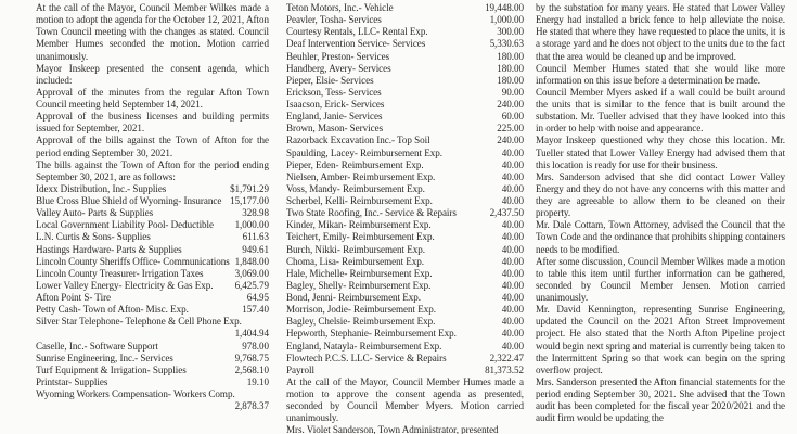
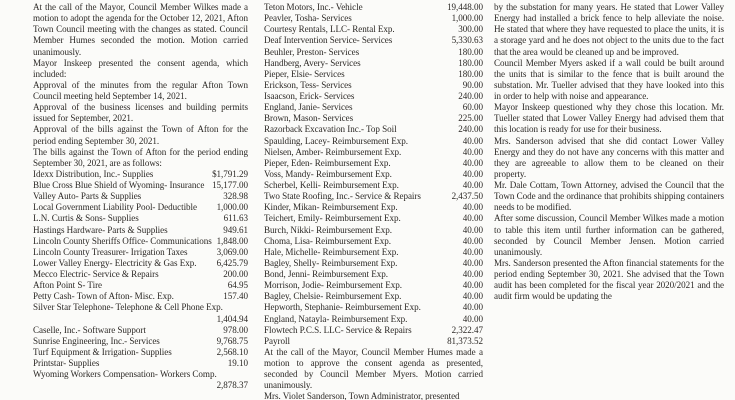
  At the call of the Mayor, Council Member Wilkes made a motion to adopt the agenda for the October 12, 2021, Afton Town Council meeting with the changes as stated. Council Member Humes seconded the motion. Motion carried unanimously.
  Mayor Inskeep presented the consent agenda, which included:
  Approval of the minutes from the regular Afton Town Council meeting held September 14, 2021.
  Approval of the business licenses and building permits issued for September, 2021.
  Approval of the bills against the Town of Afton for the period ending September 30, 2021.
  The bills against the Town of Afton for the period ending September 30, 2021, are as follows:
  Idexx Distribution, Inc.- Supplies
  $1,791.29
  Blue Cross Blue Shield of Wyoming- Insurance
  15,177.00
  Valley Auto- Parts & Supplies
  328.98
  Local Government Liability Pool- Deductible
  1,000.00
  L.N. Curtis & Sons- Supplies
  611.63
  Hastings Hardware- Parts & Supplies
  949.61
  Lincoln County Sheriffs Office- Communications
  1,848.00
  Lincoln County Treasurer- Irrigation Taxes
  3,069.00
  Lower Valley Energy- Electricity & Gas Exp.
  6,425.79
+ Mecco Electric- Service & Repairs
+ 200.00
  Afton Point S- Tire
  64.95
  Petty Cash- Town of Afton- Misc. Exp.
  157.40
  Silver Star Telephone- Telephone & Cell Phone Exp.
  1,404.94
  Caselle, Inc.- Software Support
  978.00
  Sunrise Engineering, Inc.- Services
  9,768.75
  Turf Equipment & Irrigation- Supplies
  2,568.10
  Printstar- Supplies
  19.10
  Wyoming Workers Compensation- Workers Comp.
  2,878.37
  Teton Motors, Inc.- Vehicle
  19,448.00
  Peavler, Tosha- Services
  1,000.00
  Courtesy Rentals, LLC- Rental Exp.
  300.00
  Deaf Intervention Service- Services
  5,330.63
  Beuhler, Preston- Services
  180.00
  Handberg, Avery- Services
  180.00
  Pieper, Elsie- Services
  180.00
  Erickson, Tess- Services
  90.00
  Isaacson, Erick- Services
  240.00
  England, Janie- Services
  60.00
  Brown, Mason- Services
  225.00
  Razorback Excavation Inc.- Top Soil
  240.00
  Spaulding, Lacey- Reimbursement Exp.
  40.00
- Pieper, Eden- Reimbursement Exp.
+ Nielsen, Amber- Reimbursement Exp.
  40.00
- Nielsen, Amber- Reimbursement Exp.
+ Pieper, Eden- Reimbursement Exp.
  40.00
  Voss, Mandy- Reimbursement Exp.
  40.00
  Scherbel, Kelli- Reimbursement Exp.
  40.00
  Two State Roofing, Inc.- Service & Repairs
  2,437.50
  Kinder, Mikan- Reimbursement Exp.
  40.00
  Teichert, Emily- Reimbursement Exp.
  40.00
  Burch, Nikki- Reimbursement Exp.
  40.00
  Choma, Lisa- Reimbursement Exp.
  40.00
  Hale, Michelle- Reimbursement Exp.
  40.00
  Bagley, Shelly- Reimbursement Exp.
  40.00
  Bond, Jenni- Reimbursement Exp.
  40.00
  Morrison, Jodie- Reimbursement Exp.
  40.00
  Bagley, Chelsie- Reimbursement Exp.
  40.00
  Hepworth, Stephanie- Reimbursement Exp.
  40.00
  England, Natayla- Reimbursement Exp.
  40.00
  Flowtech P.C.S. LLC- Service & Repairs
  2,322.47
  Payroll
  81,373.52
  At the call of the Mayor, Council Member Humes made a motion to approve the consent agenda as presented, seconded by Council Member Myers. Motion carried unanimously.
  Mrs. Violet Sanderson, Town Administrator, presented
  by the substation for many years. He stated that Lower Valley Energy had installed a brick fence to help alleviate the noise. He stated that where they have requested to place the units, it is a storage yard and he does not object to the units due to the fact that the area would be cleaned up and be improved.
- Council Member Humes stated that she would like more information on this issue before a determination be made.
  Council Member Myers asked if a wall could be built around the units that is similar to the fence that is built around the substation. Mr. Tueller advised that they have looked into this in order to help with noise and appearance.
  Mayor Inskeep questioned why they chose this location. Mr. Tueller stated that Lower Valley Energy had advised them that this location is ready for use for their business.
  Mrs. Sanderson advised that she did contact Lower Valley Energy and they do not have any concerns with this matter and they are agreeable to allow them to be cleaned on their property.
  Mr. Dale Cottam, Town Attorney, advised the Council that the Town Code and the ordinance that prohibits shipping containers needs to be modified.
  After some discussion, Council Member Wilkes made a motion to table this item until further information can be gathered, seconded by Council Member Jensen. Motion carried unanimously.
- Mr. David Kennington, representing Sunrise Engineering, updated the Council on the 2021 Afton Street Improvement project. He also stated that the North Afton Pipeline project would begin next spring and material is currently being taken to the Intermittent Spring so that work can begin on the spring overflow project.
  Mrs. Sanderson presented the Afton financial statements for the period ending September 30, 2021. She advised that the Town audit has been completed for the fiscal year 2020/2021 and the audit firm would be updating the
